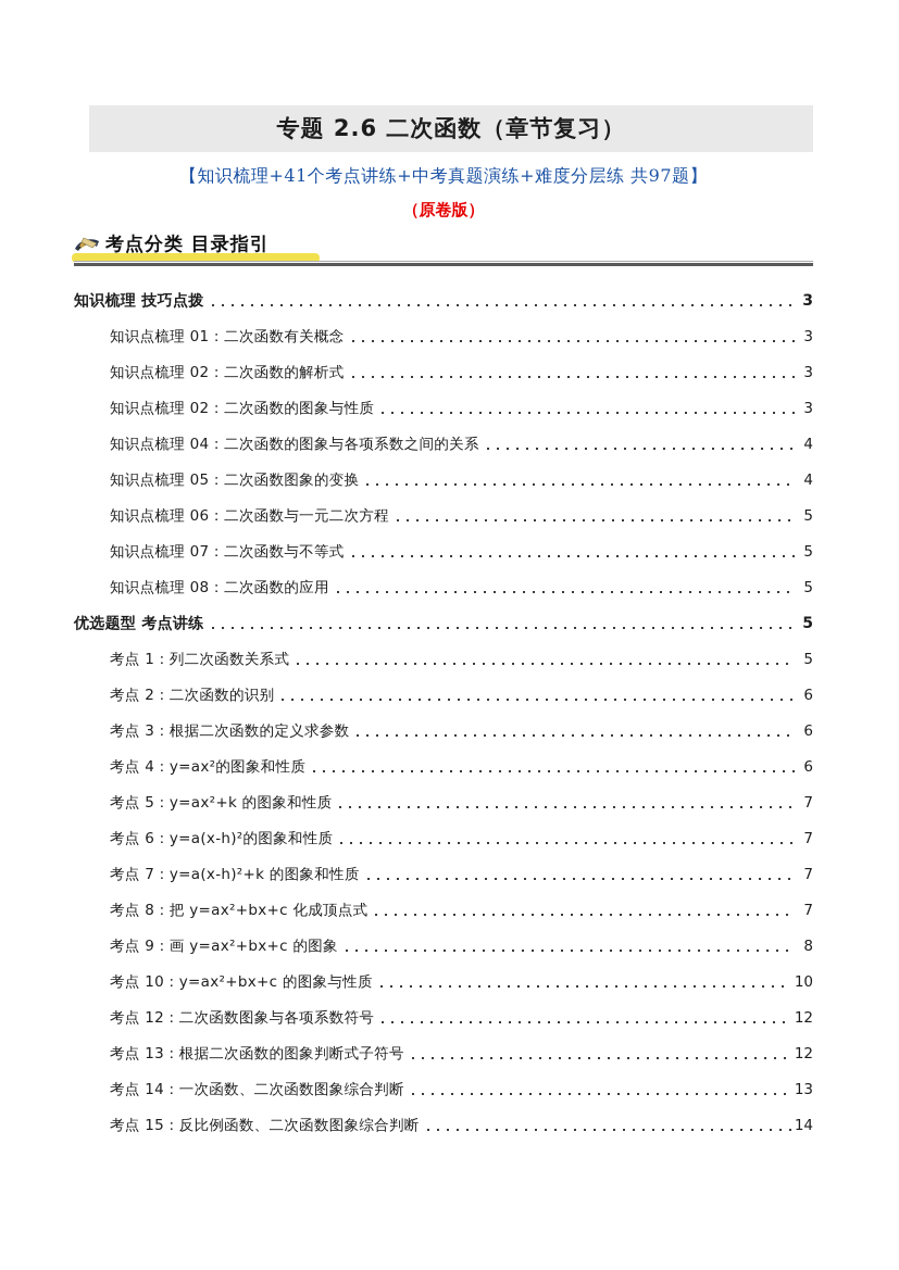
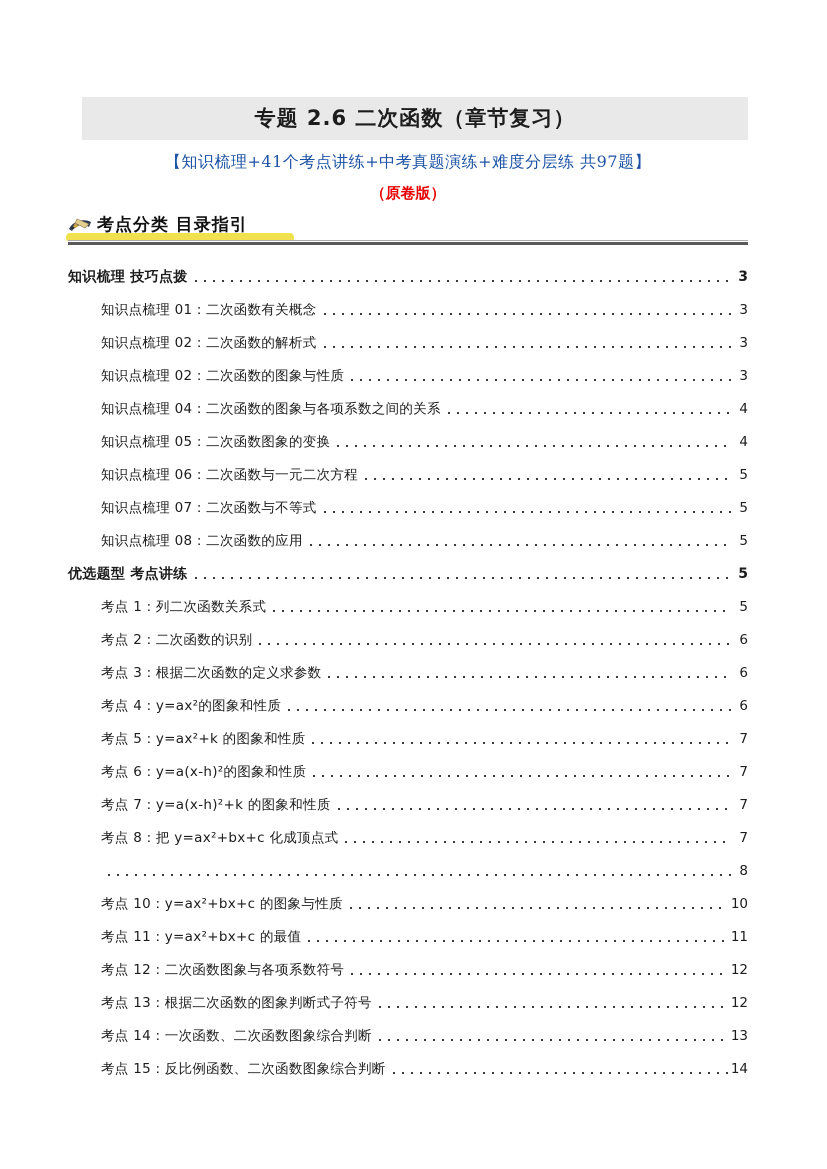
  专题 2.6 二次函数（章节复习）
  【知识梳理+41个考点讲练+中考真题演练+难度分层练 共97题】
  （原卷版）
  考点分类 目录指引
  知识梳理 技巧点拨
  3
  知识点梳理 01：二次函数有关概念
  3
  知识点梳理 02：二次函数的解析式
  3
  知识点梳理 02：二次函数的图象与性质
  3
  知识点梳理 04：二次函数的图象与各项系数之间的关系
  4
  知识点梳理 05：二次函数图象的变换
  4
  知识点梳理 06：二次函数与一元二次方程
  5
  知识点梳理 07：二次函数与不等式
  5
  知识点梳理 08：二次函数的应用
  5
  优选题型 考点讲练
  5
  考点 1：列二次函数关系式
  5
  考点 2：二次函数的识别
  6
  考点 3：根据二次函数的定义求参数
  6
  考点 4：y=ax²的图象和性质
  6
  考点 5：y=ax²+k 的图象和性质
  7
  考点 6：y=a(x-h)²的图象和性质
  7
  考点 7：y=a(x-h)²+k 的图象和性质
  7
  考点 8：把 y=ax²+bx+c 化成顶点式
  7
- 考点 9：画 y=ax²+bx+c 的图象
  8
  考点 10：y=ax²+bx+c 的图象与性质
  10
+ 考点 11：y=ax²+bx+c 的最值
+ 11
  考点 12：二次函数图象与各项系数符号
  12
  考点 13：根据二次函数的图象判断式子符号
  12
  考点 14：一次函数、二次函数图象综合判断
  13
  考点 15：反比例函数、二次函数图象综合判断
  14
